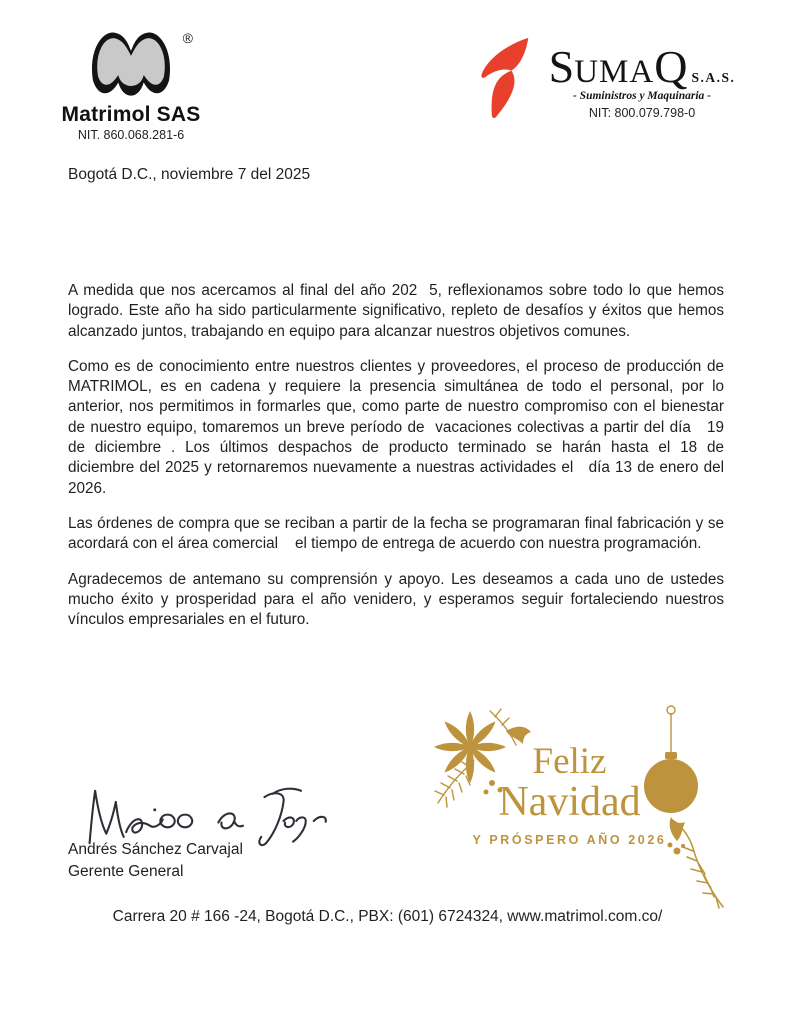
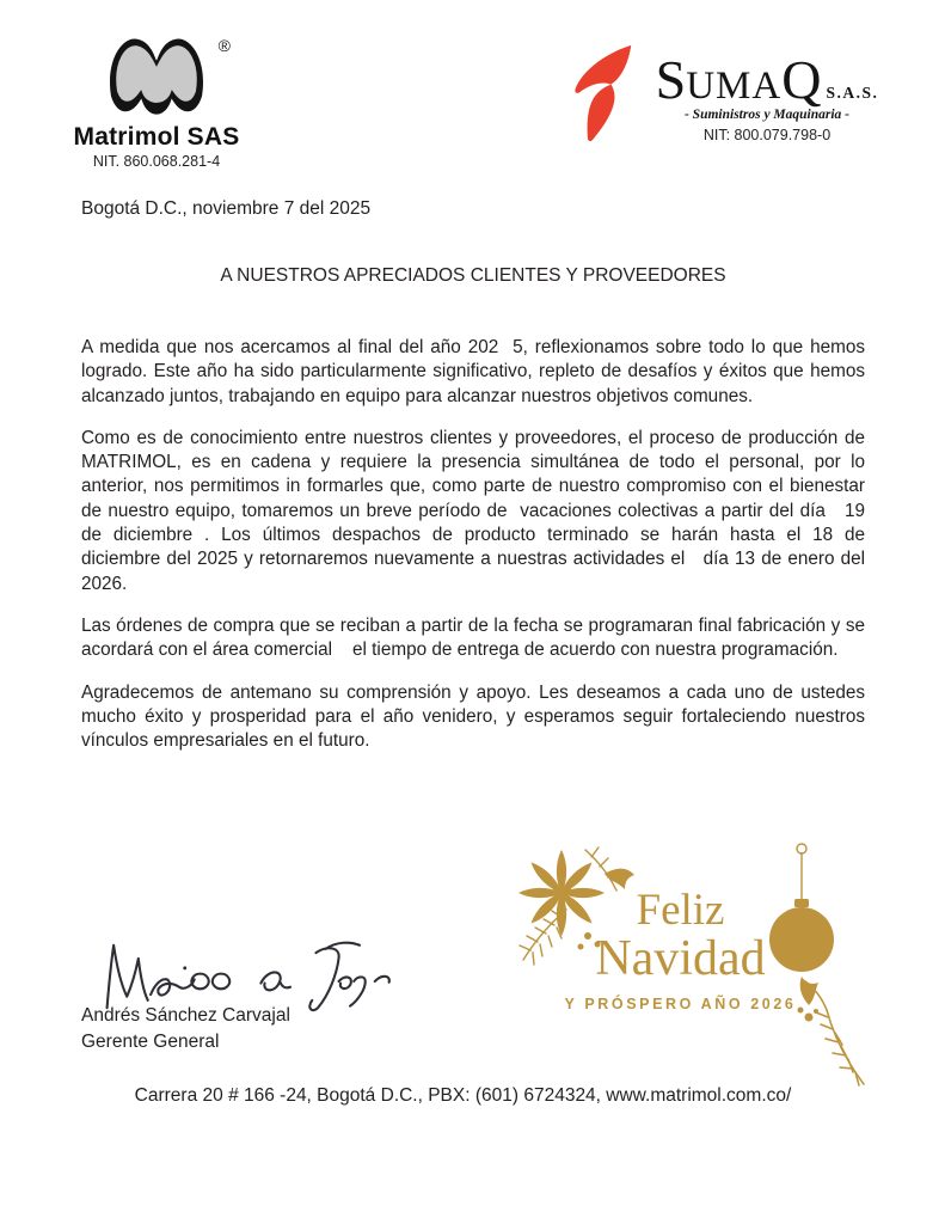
  ®
  Matrimol SAS
- NIT. 860.068.281-6
+ NIT. 860.068.281-4
  SUMAQ S.A.S.
  - Suministros y Maquinaria -
  NIT: 800.079.798-0
  Bogotá D.C., noviembre 7 del 2025
+ A NUESTROS APRECIADOS CLIENTES Y PROVEEDORES
  A medida que nos acercamos al final del año 202 5, reflexionamos sobre todo lo que hemos logrado. Este año ha sido particularmente significativo, repleto de desafíos y éxitos que hemos alcanzado juntos, trabajando en equipo para alcanzar nuestros objetivos comunes.
  Como es de conocimiento entre nuestros clientes y proveedores, el proceso de producción de MATRIMOL, es en cadena y requiere la presencia simultánea de todo el personal, por lo anterior, nos permitimos in formarles que, como parte de nuestro compromiso con el bienestar de nuestro equipo, tomaremos un breve período de vacaciones colectivas a partir del día 19 de diciembre . Los últimos despachos de producto terminado se harán hasta el 18 de diciembre del 2025 y retornaremos nuevamente a nuestras actividades el día 13 de enero del 2026.
  Las órdenes de compra que se reciban a partir de la fecha se programaran final fabricación y se acordará con el área comercial el tiempo de entrega de acuerdo con nuestra programación.
  Agradecemos de antemano su comprensión y apoyo. Les deseamos a cada uno de ustedes mucho éxito y prosperidad para el año venidero, y esperamos seguir fortaleciendo nuestros vínculos empresariales en el futuro.
  Feliz
  Navidad
  Y PRÓSPERO AÑO 2026
  Andrés Sánchez Carvajal
  Gerente General
  Carrera 20 # 166 -24, Bogotá D.C., PBX: (601) 6724324, www.matrimol.com.co/
